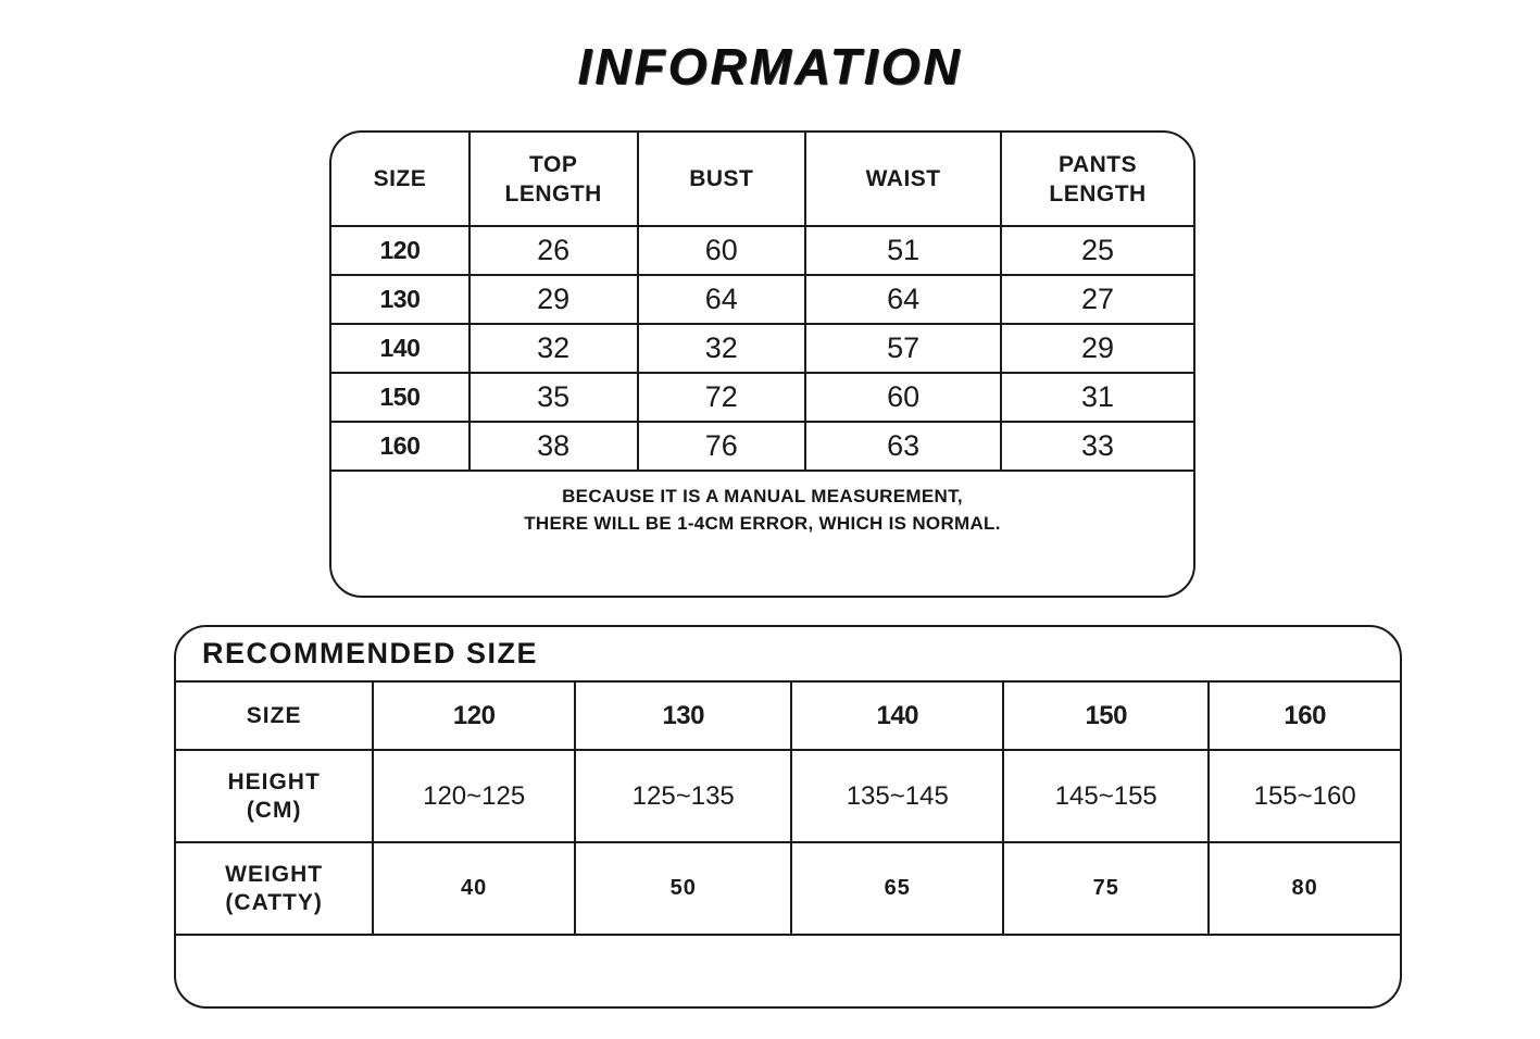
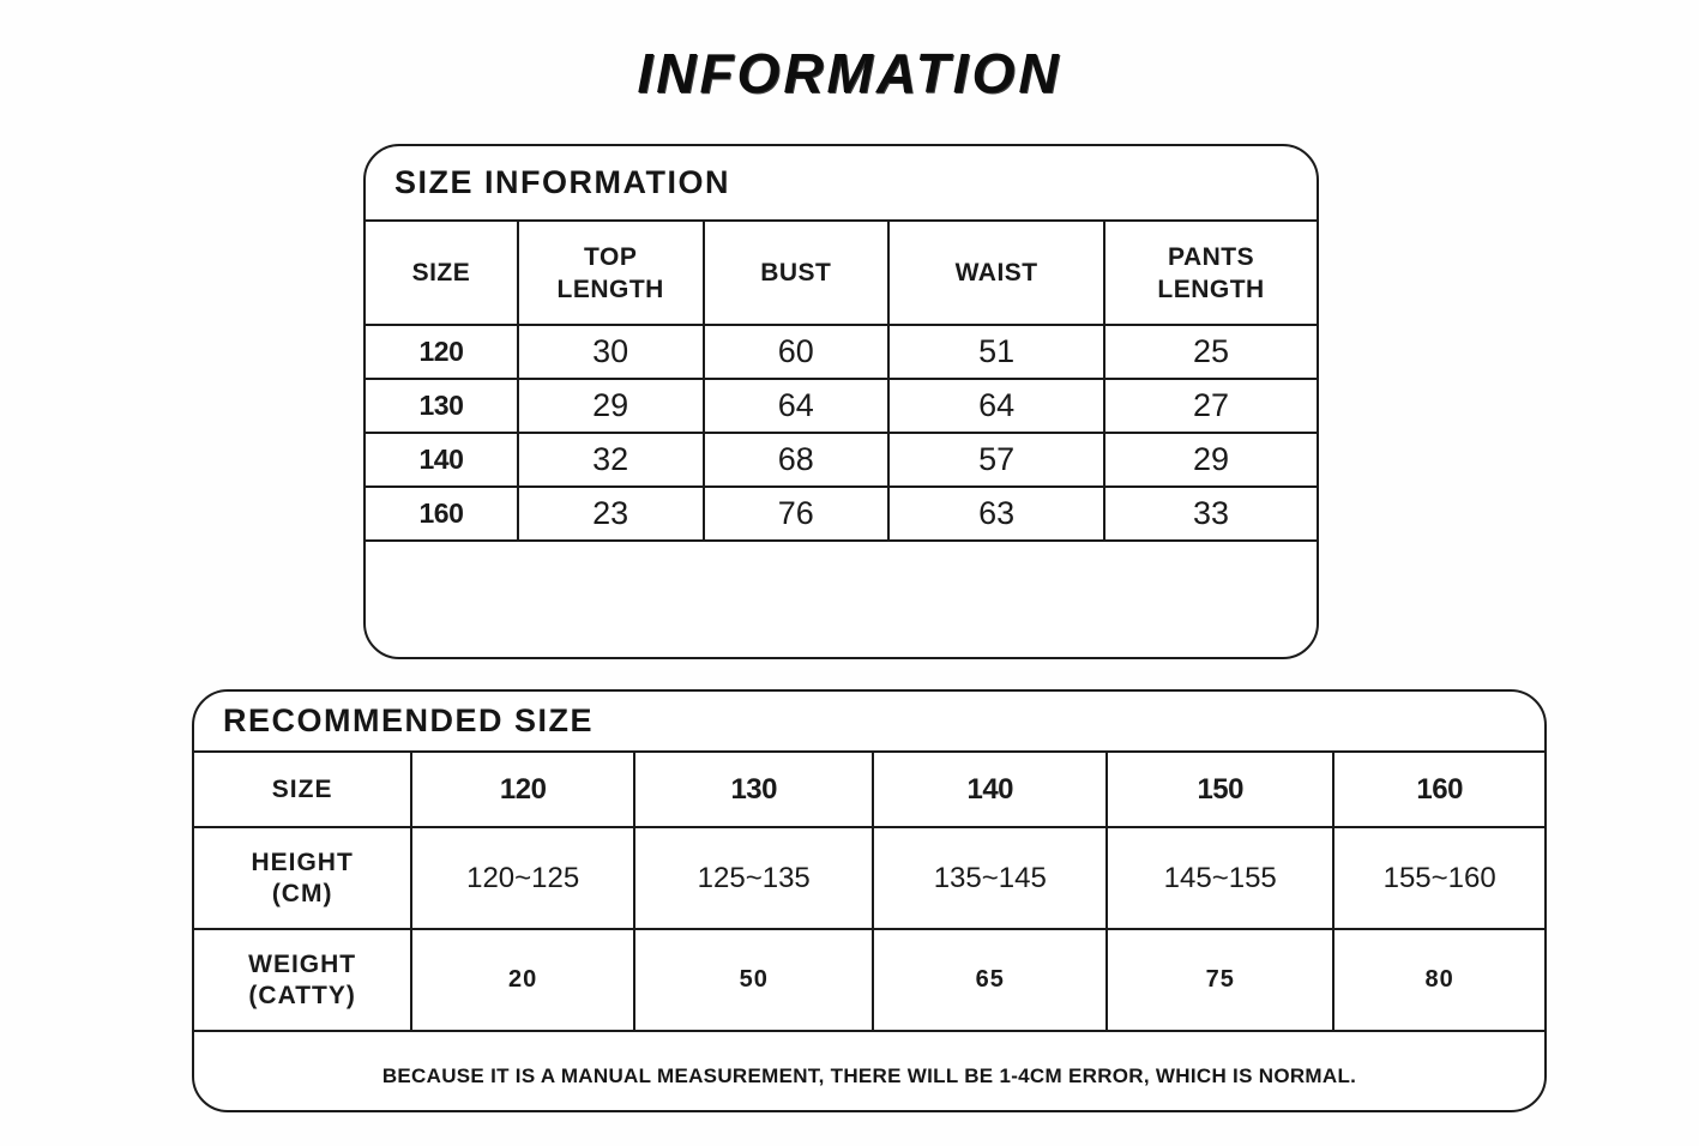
  INFORMATION
+ SIZE INFORMATION
  SIZE	TOP LENGTH	BUST	WAIST	PANTS LENGTH
- 120	26	60	51	25
+ 120	30	60	51	25
  130	29	64	64	27
- 140	32	32	57	29
+ 140	32	68	57	29
- 150	35	72	60	31
- 160	38	76	63	33
+ 160	23	76	63	33
- BECAUSE IT IS A MANUAL MEASUREMENT,
- THERE WILL BE 1-4CM ERROR, WHICH IS NORMAL.
  RECOMMENDED SIZE
  SIZE	120	130	140	150	160
  HEIGHT (CM)	120~125	125~135	135~145	145~155	155~160
- WEIGHT (CATTY)	40	50	65	75	80
+ WEIGHT (CATTY)	20	50	65	75	80
+ BECAUSE IT IS A MANUAL MEASUREMENT, THERE WILL BE 1-4CM ERROR, WHICH IS NORMAL.
